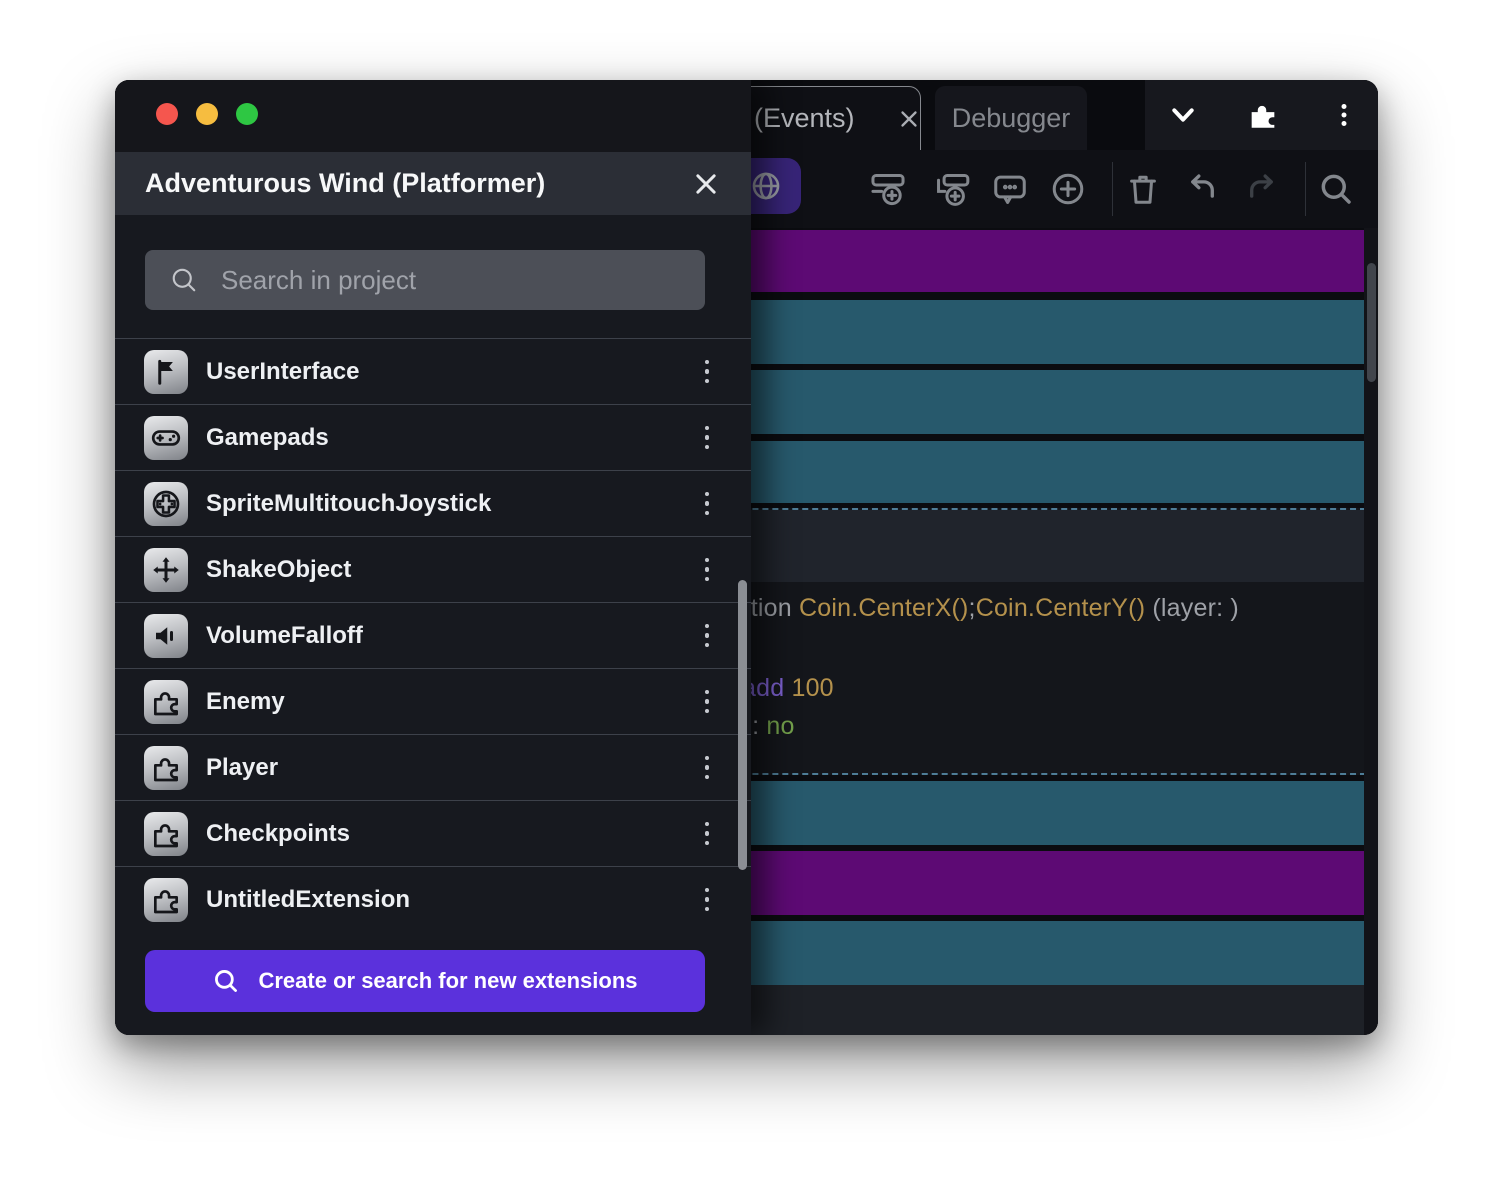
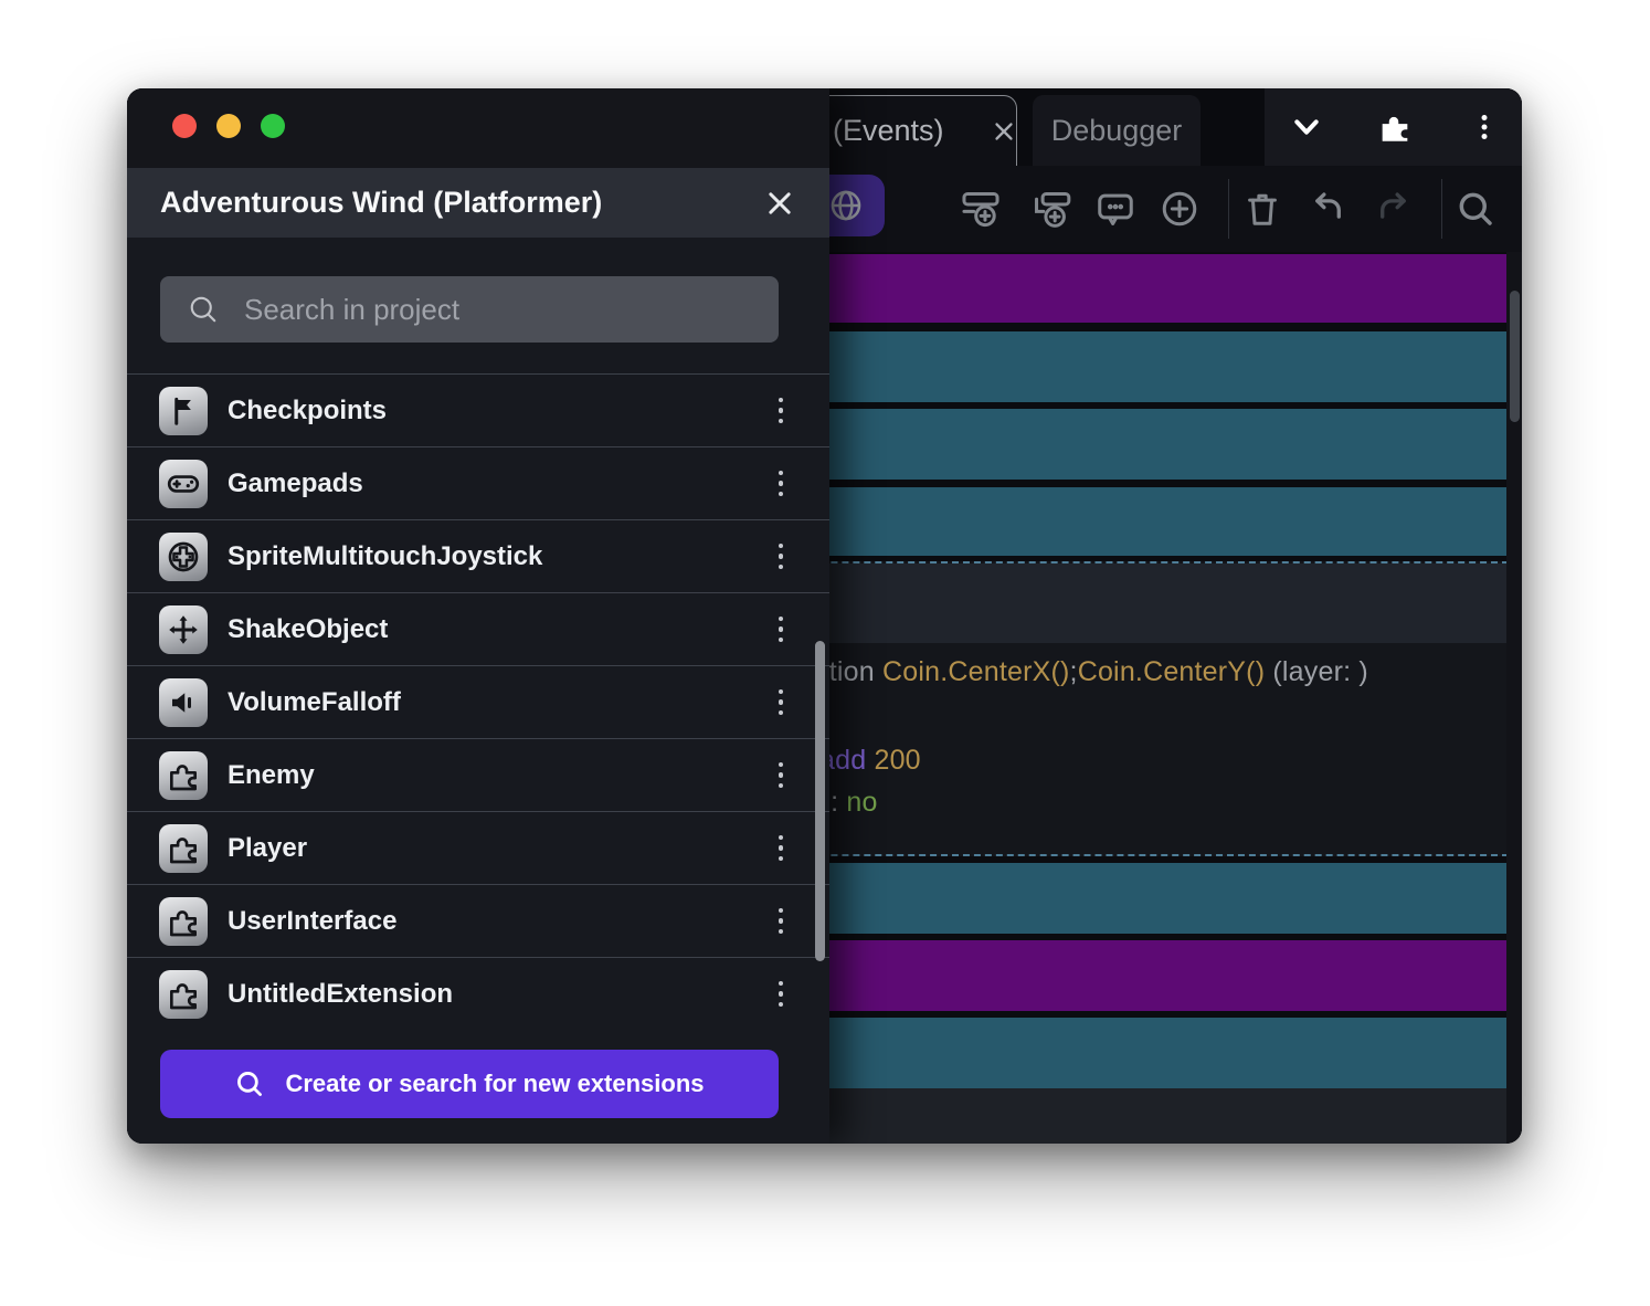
  (Events)
  Debugger
  tion Coin.CenterX();Coin.CenterY() (layer: )
- dd 100
+ dd 200
  : no
  Adventurous Wind (Platformer)
  Search in project
- UserInterface
+ Checkpoints
  Gamepads
  SpriteMultitouchJoystick
  ShakeObject
  VolumeFalloff
  Enemy
  Player
- Checkpoints
+ UserInterface
  UntitledExtension
  Create or search for new extensions
